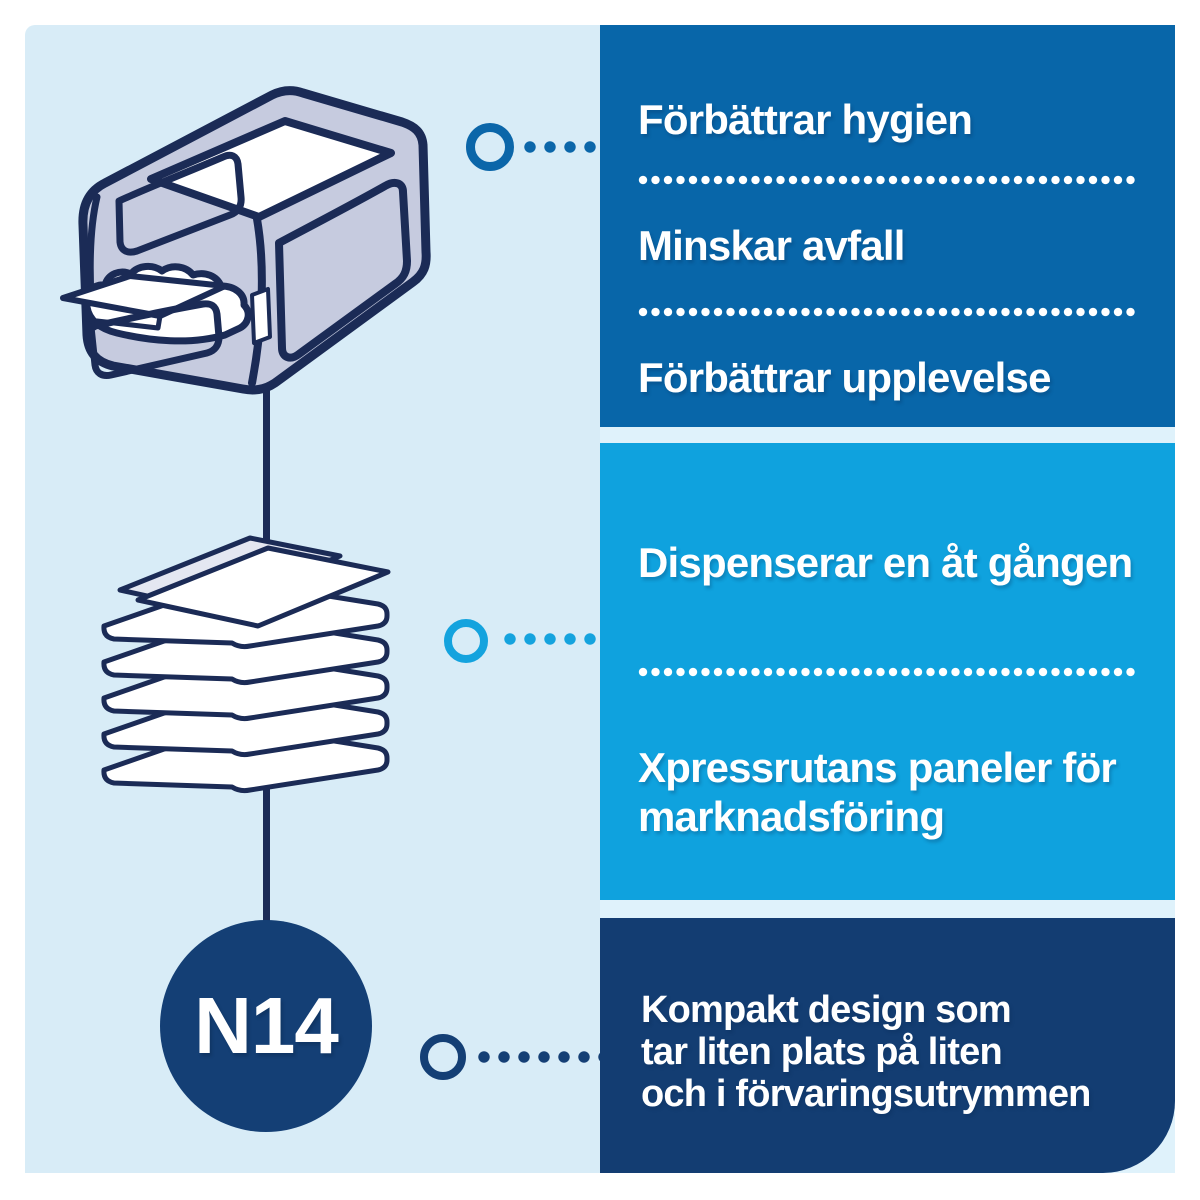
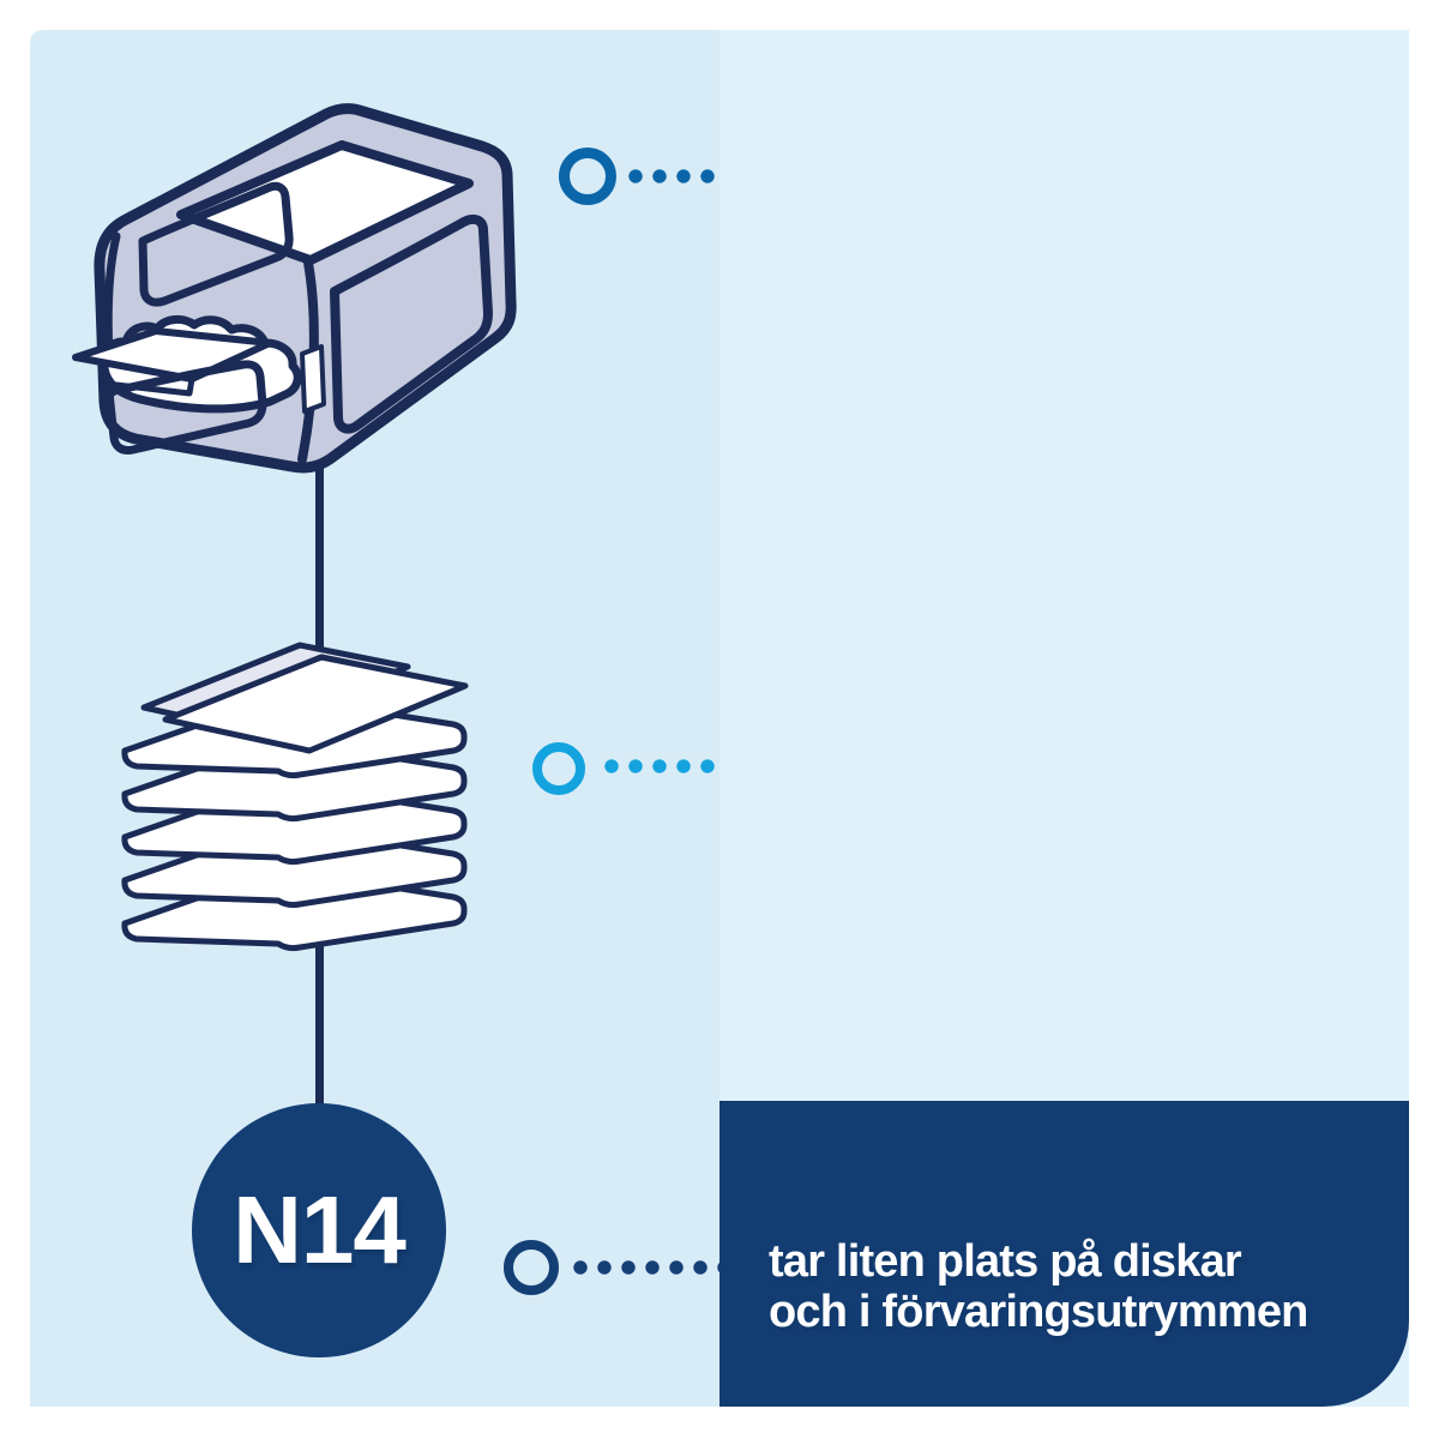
  N14
- Förbättrar hygien
- Minskar avfall
- Förbättrar upplevelse
- Dispenserar en åt gången
- Xpressrutans paneler för
- marknadsföring
- Kompakt design som
- tar liten plats på liten
+ tar liten plats på diskar
  och i förvaringsutrymmen
